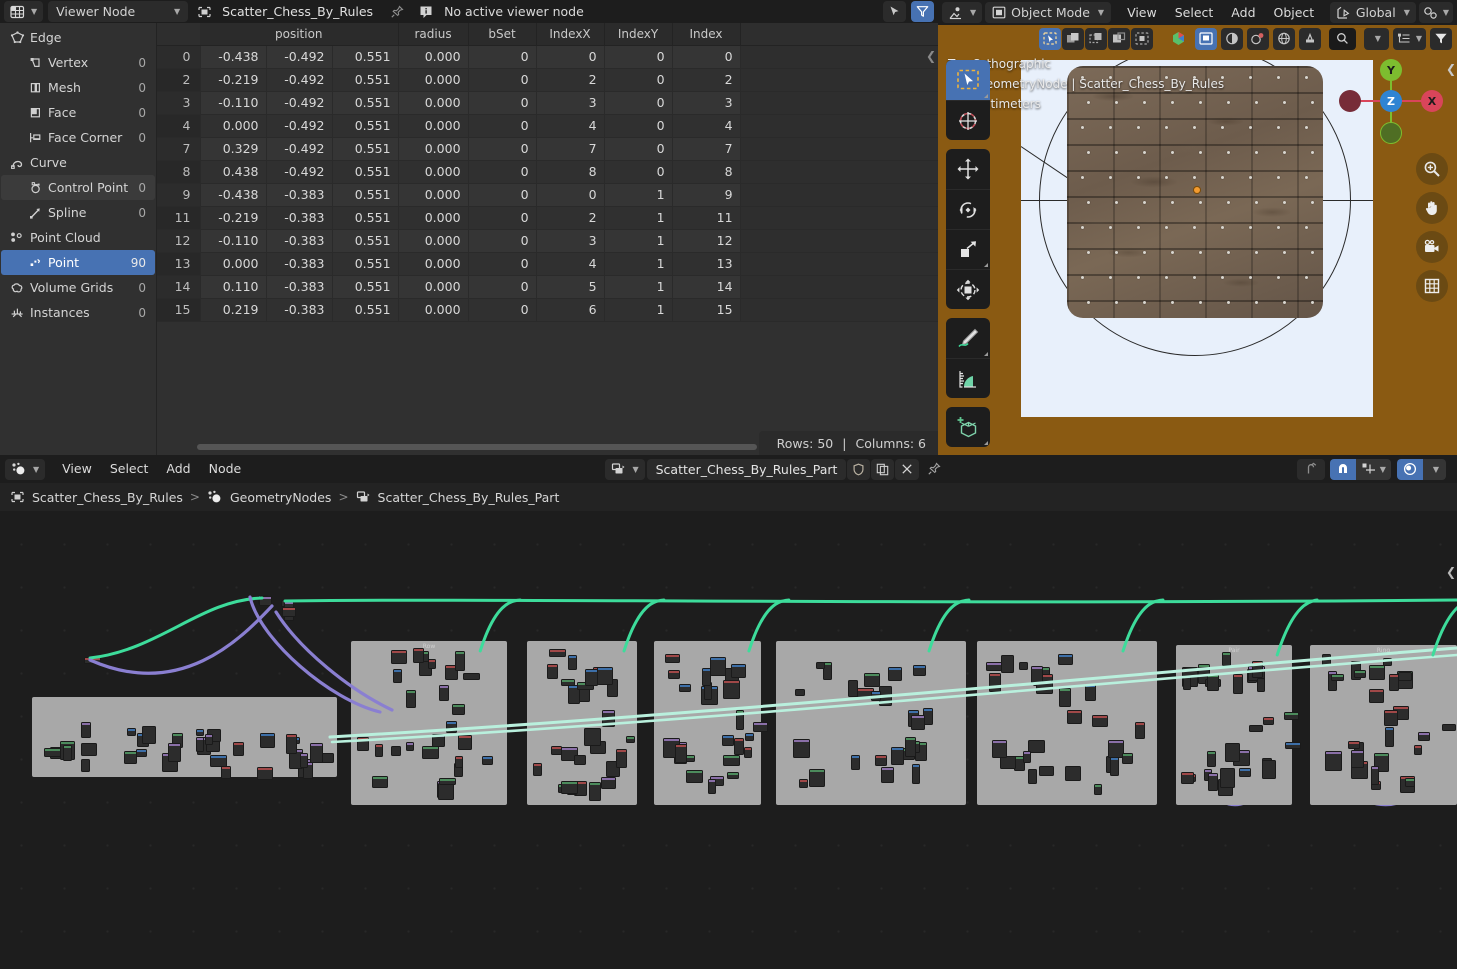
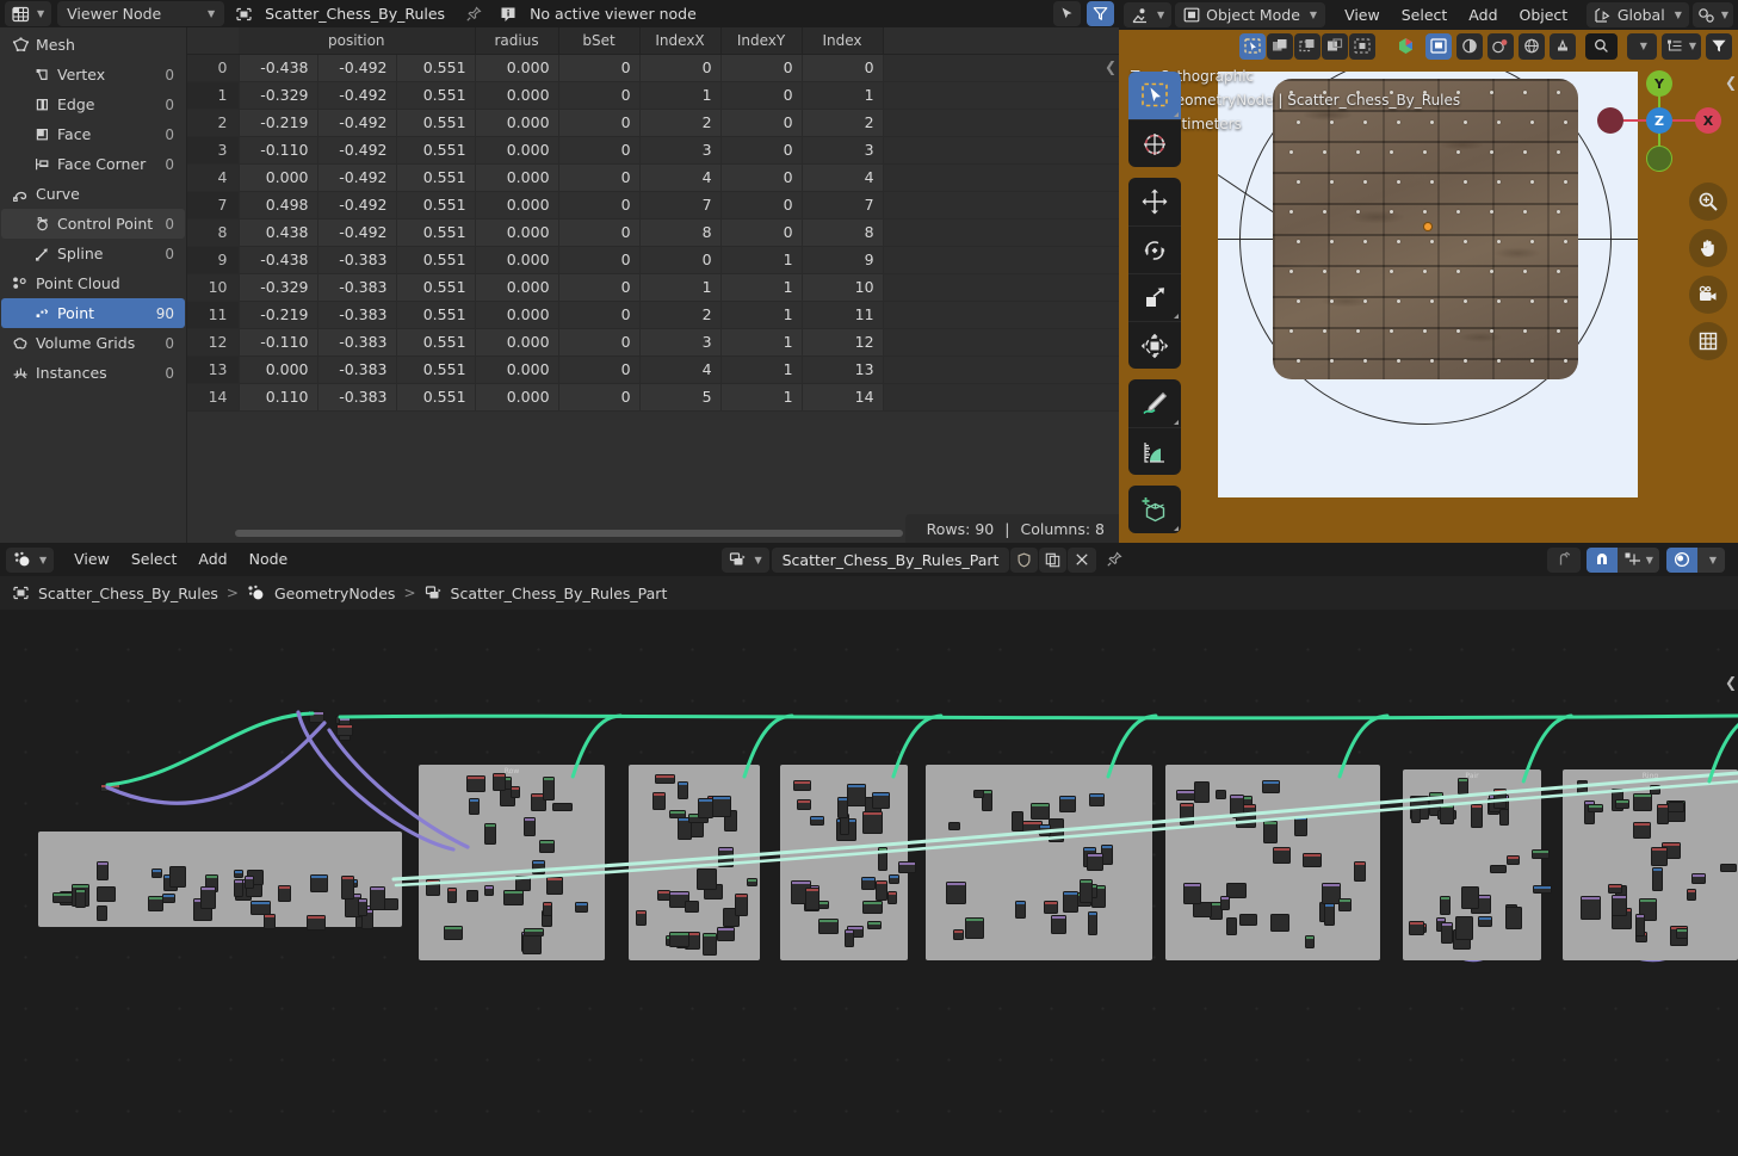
  ▼
  Viewer Node
  ▼
  Scatter_Chess_By_Rules
  No active viewer node
- Edge
+ Mesh
  Vertex
  0
- Mesh
+ Edge
  0
  Face
  0
  Face Corner
  0
  Curve
  Control Point
  0
  Spline
  0
  Point Cloud
  Point
  90
  Volume Grids
  0
  Instances
  0
  	position	radius	bSet	IndexX	IndexY	Index
  0	-0.438	-0.492	0.551	0.000	0	0	0	0
+ 1	-0.329	-0.492	0.551	0.000	0	1	0	1
  2	-0.219	-0.492	0.551	0.000	0	2	0	2
  3	-0.110	-0.492	0.551	0.000	0	3	0	3
  4	0.000	-0.492	0.551	0.000	0	4	0	4
- 7	0.329	-0.492	0.551	0.000	0	7	0	7
+ 7	0.498	-0.492	0.551	0.000	0	7	0	7
  8	0.438	-0.492	0.551	0.000	0	8	0	8
  9	-0.438	-0.383	0.551	0.000	0	0	1	9
+ 10	-0.329	-0.383	0.551	0.000	0	1	1	10
  11	-0.219	-0.383	0.551	0.000	0	2	1	11
  12	-0.110	-0.383	0.551	0.000	0	3	1	12
  13	0.000	-0.383	0.551	0.000	0	4	1	13
  14	0.110	-0.383	0.551	0.000	0	5	1	14
- 15	0.219	-0.383	0.551	0.000	0	6	1	15
  ❮
- Rows: 50
+ Rows: 90
  |
- Columns: 6
+ Columns: 8
  ▼
  Object Mode
  ▼
  View
  Select
  Add
  Object
  Global
  ▼
  ▼
  ▼
  ▼
  ometryNode | Scatter_Chess_By_Rules
  Y
  X
  Z
  ❮
  ▼
  View
  Select
  Add
  Node
  ▼
  Scatter_Chess_By_Rules_Part
  ▼
  ▼
  Scatter_Chess_By_Rules
  >
  GeometryNodes
  >
  Scatter_Chess_By_Rules_Part
  ❮
